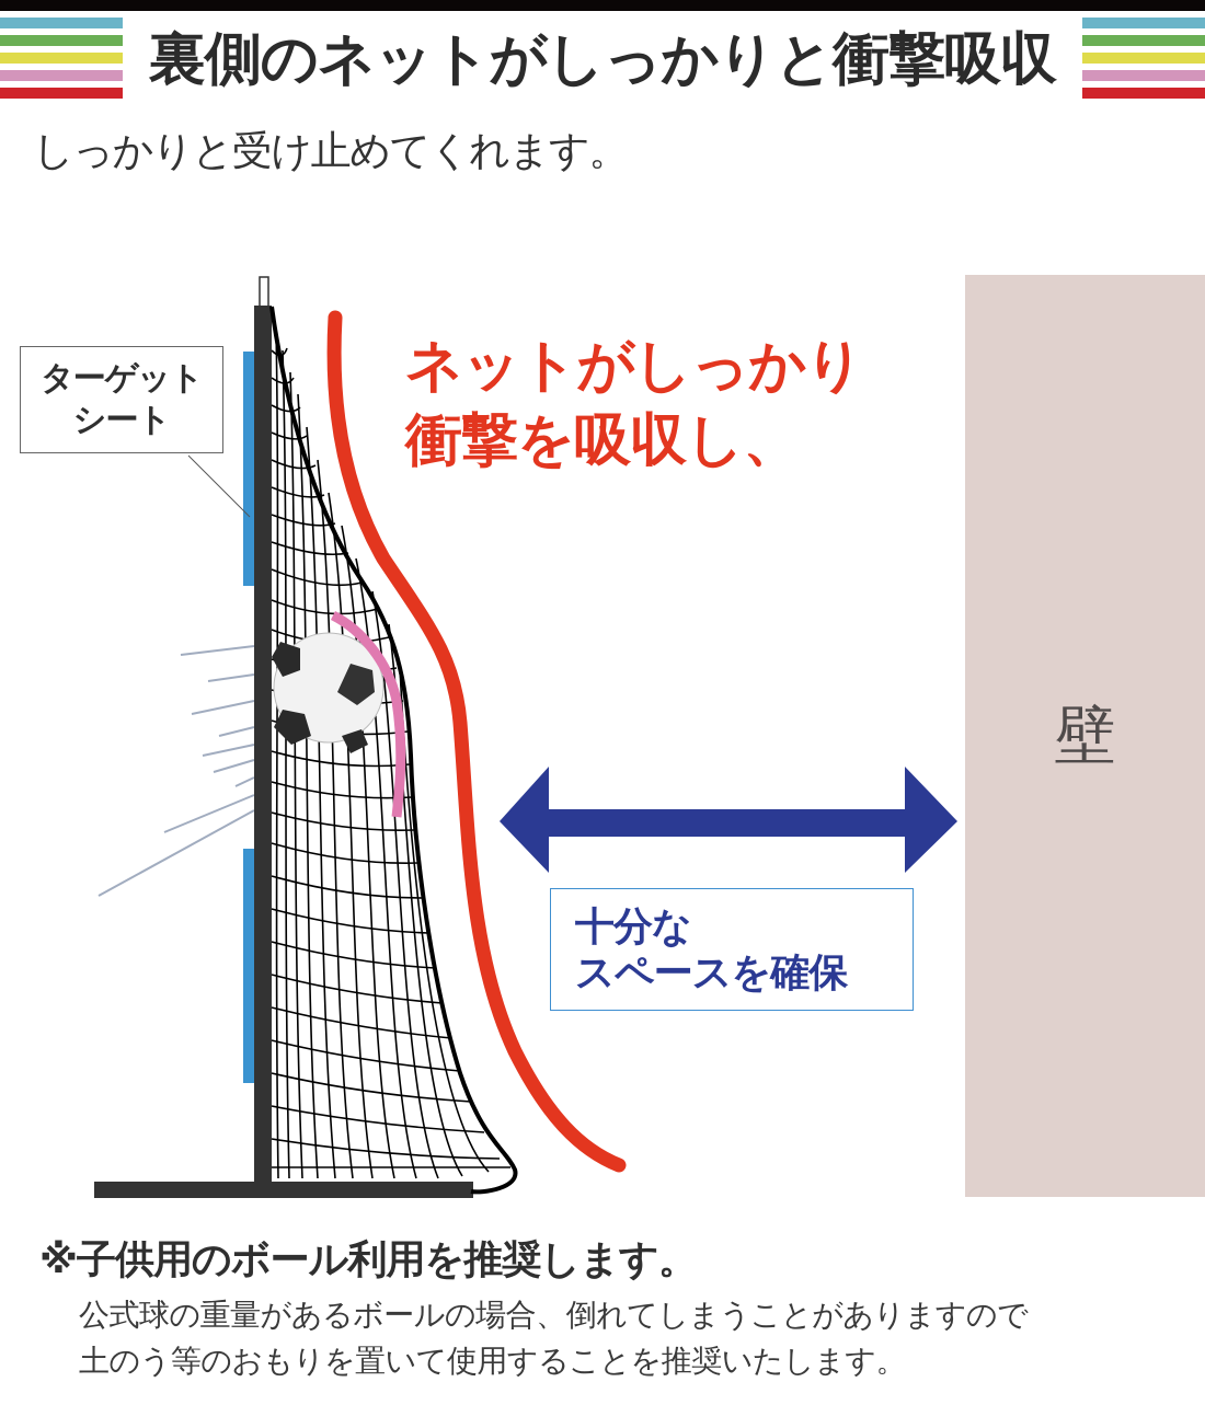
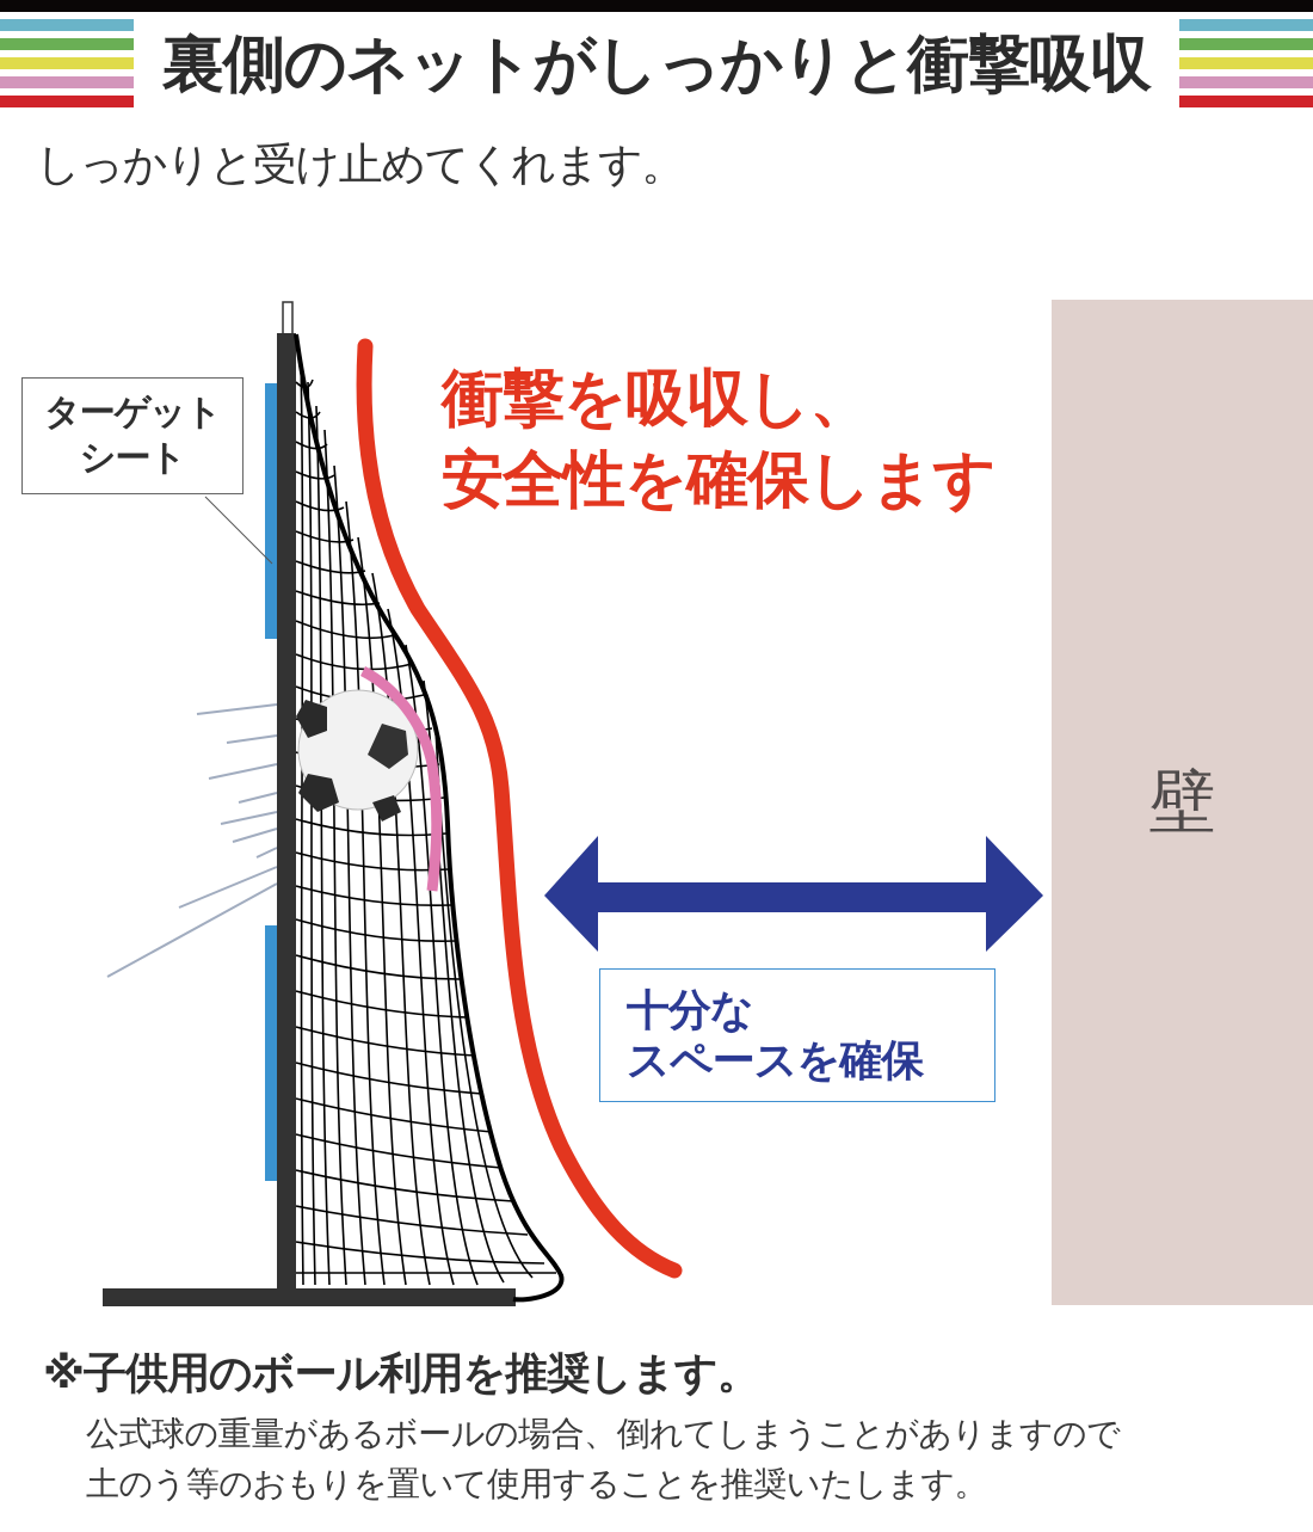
  裏側のネットがしっかりと衝撃吸収
  しっかりと受け止めてくれます。
  壁
  ターゲット
  シート
- ネットがしっかり
  衝撃を吸収し、
+ 安全性を確保します
  十分な
  スペースを確保
  ※子供用のボール利用を推奨します。
  公式球の重量があるボールの場合、倒れてしまうことがありますので
  土のう等のおもりを置いて使用することを推奨いたします。
